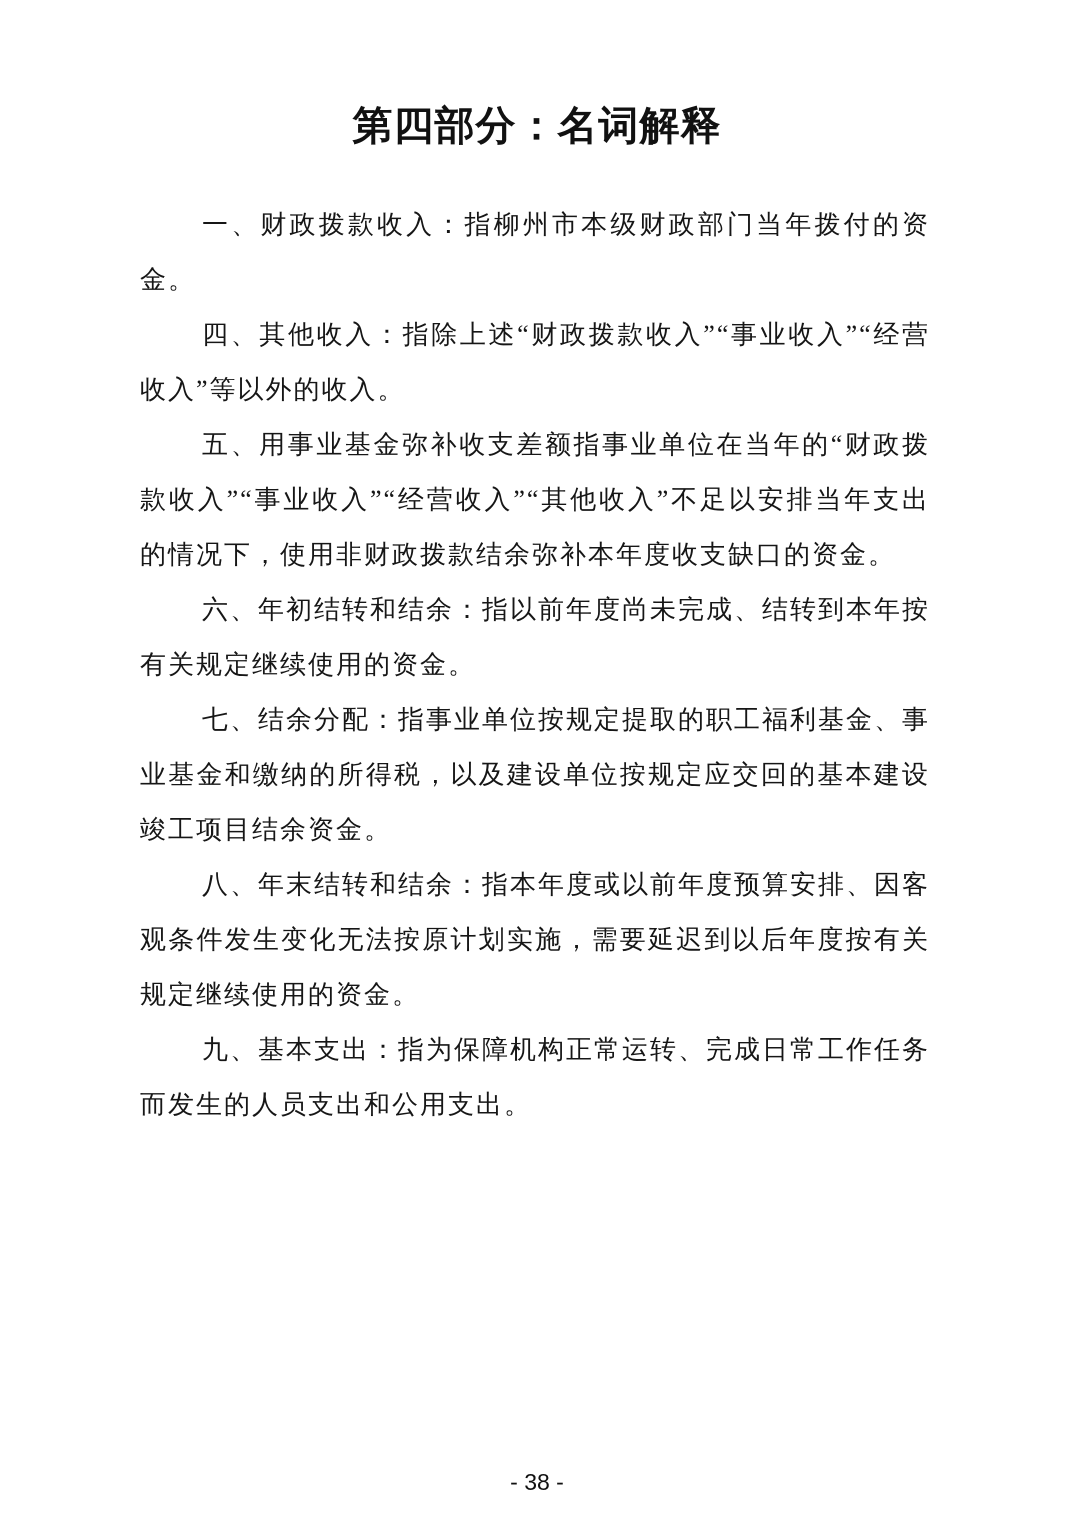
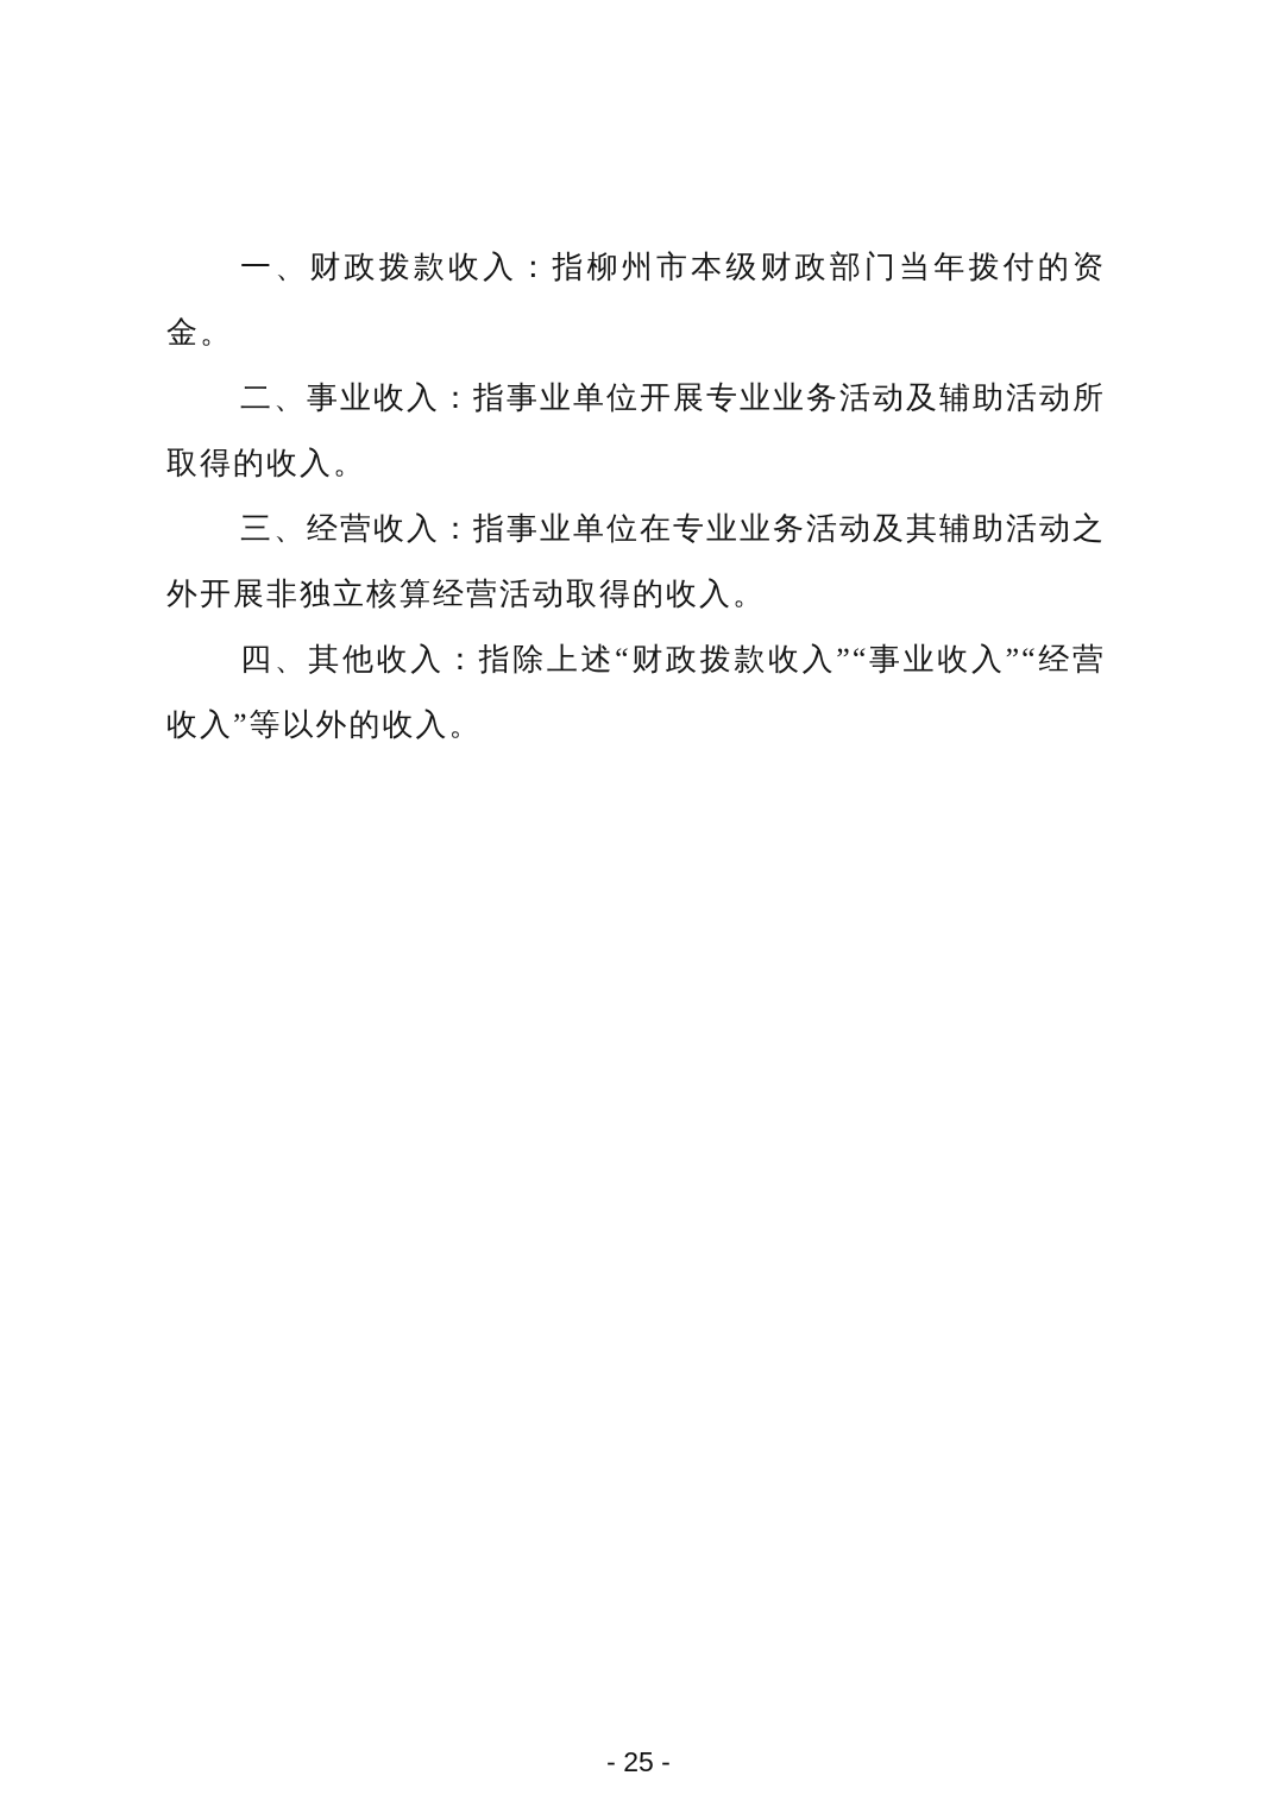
- 第四部分：名词解释
  一、财政拨款收入：指柳州市本级财政部门当年拨付的资金。
+ 二、事业收入：指事业单位开展专业业务活动及辅助活动所取得的收入。
+ 三、经营收入：指事业单位在专业业务活动及其辅助活动之外开展非独立核算经营活动取得的收入。
  四、其他收入：指除上述“财政拨款收入”“事业收入”“经营收入”等以外的收入。
- 五、用事业基金弥补收支差额指事业单位在当年的“财政拨款收入”“事业收入”“经营收入”“其他收入”不足以安排当年支出的情况下，使用非财政拨款结余弥补本年度收支缺口的资金。
- 六、年初结转和结余：指以前年度尚未完成、结转到本年按有关规定继续使用的资金。
- 七、结余分配：指事业单位按规定提取的职工福利基金、事业基金和缴纳的所得税，以及建设单位按规定应交回的基本建设竣工项目结余资金。
- 八、年末结转和结余：指本年度或以前年度预算安排、因客观条件发生变化无法按原计划实施，需要延迟到以后年度按有关规定继续使用的资金。
- 九、基本支出：指为保障机构正常运转、完成日常工作任务而发生的人员支出和公用支出。
- - 38 -
+ - 25 -
